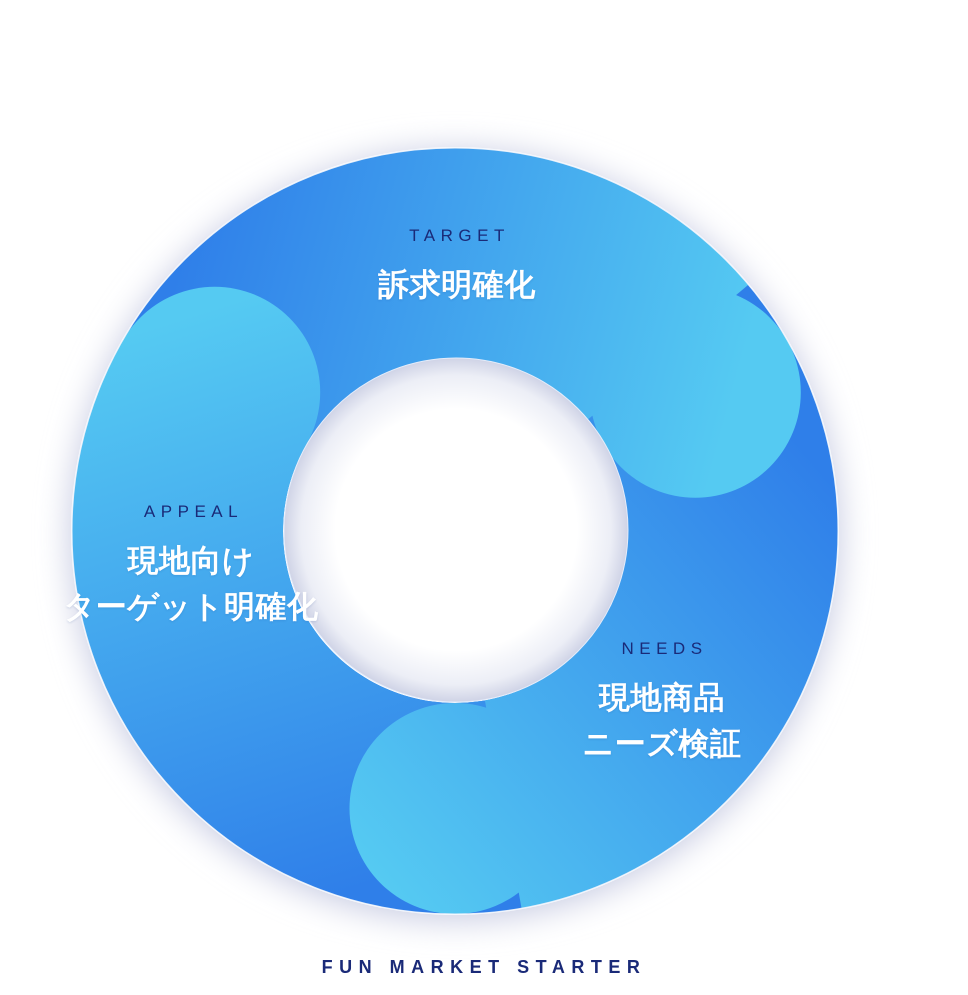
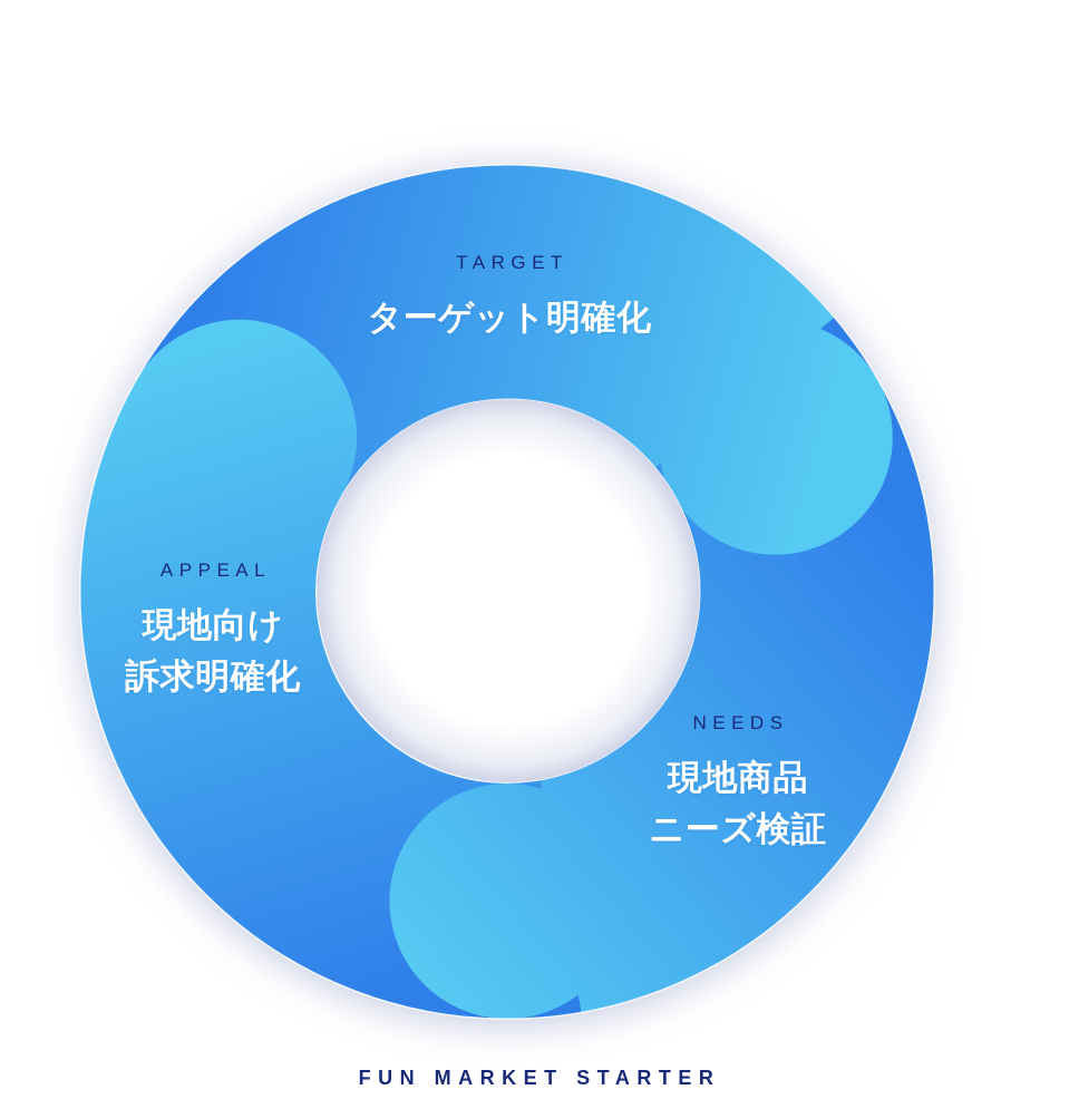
  TARGET
- 訴求明確化
+ ターゲット明確化
  APPEAL
  現地向け
- ターゲット明確化
+ 訴求明確化
  NEEDS
  現地商品
  ニーズ検証
  FUN MARKET STARTER
